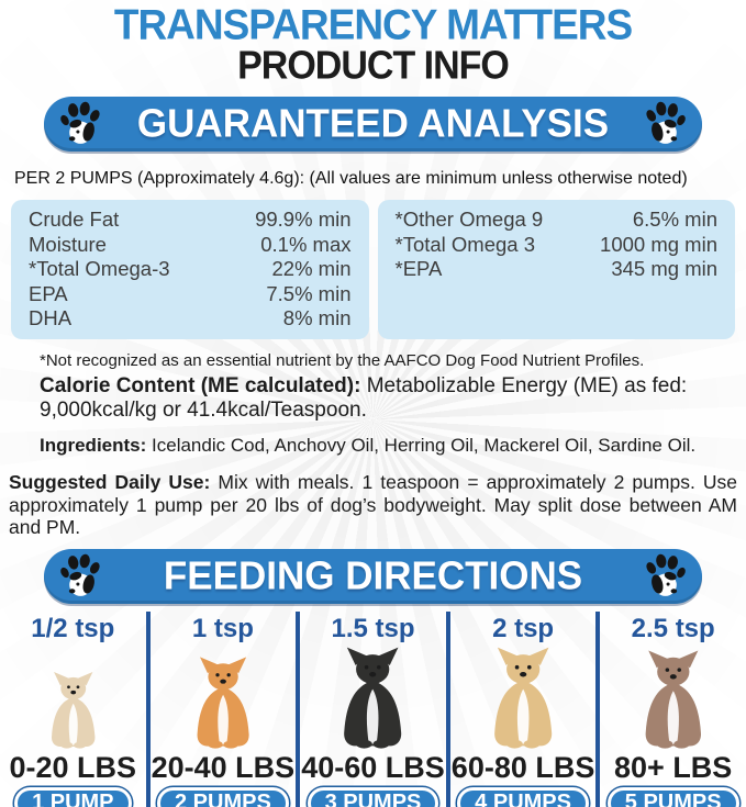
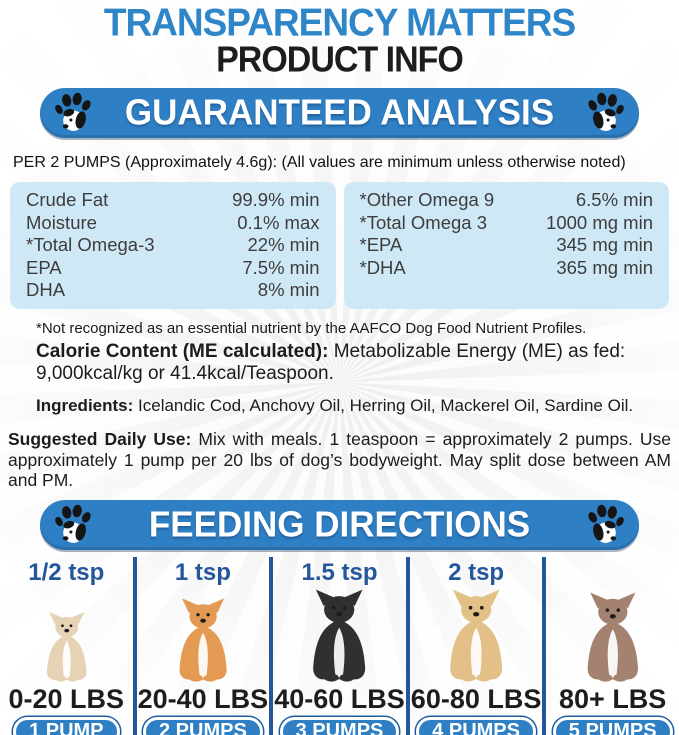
  TRANSPARENCY MATTERS
  PRODUCT INFO
  GUARANTEED ANALYSIS
  PER 2 PUMPS (Approximately 4.6g): (All values are minimum unless otherwise noted)
  Crude Fat
  99.9% min
  Moisture
  0.1% max
  *Total Omega-3
  22% min
  EPA
  7.5% min
  DHA
  8% min
  *Other Omega 9
  6.5% min
  *Total Omega 3
  1000 mg min
  *EPA
  345 mg min
+ *DHA
+ 365 mg min
  *Not recognized as an essential nutrient by the AAFCO Dog Food Nutrient Profiles.
  Calorie Content (ME calculated): Metabolizable Energy (ME) as fed: 9,000kcal/kg or 41.4kcal/Teaspoon.
  Ingredients: Icelandic Cod, Anchovy Oil, Herring Oil, Mackerel Oil, Sardine Oil.
  Suggested Daily Use: Mix with meals. 1 teaspoon = approximately 2 pumps. Use approximately 1 pump per 20 lbs of dog’s bodyweight. May split dose between AM and PM.
  FEEDING DIRECTIONS
  1/2 tsp
  0-20 LBS
  1 PUMP
  1 tsp
  20-40 LBS
  2 PUMPS
  1.5 tsp
  40-60 LBS
  3 PUMPS
  2 tsp
  60-80 LBS
  4 PUMPS
- 2.5 tsp
  80+ LBS
  5 PUMPS
